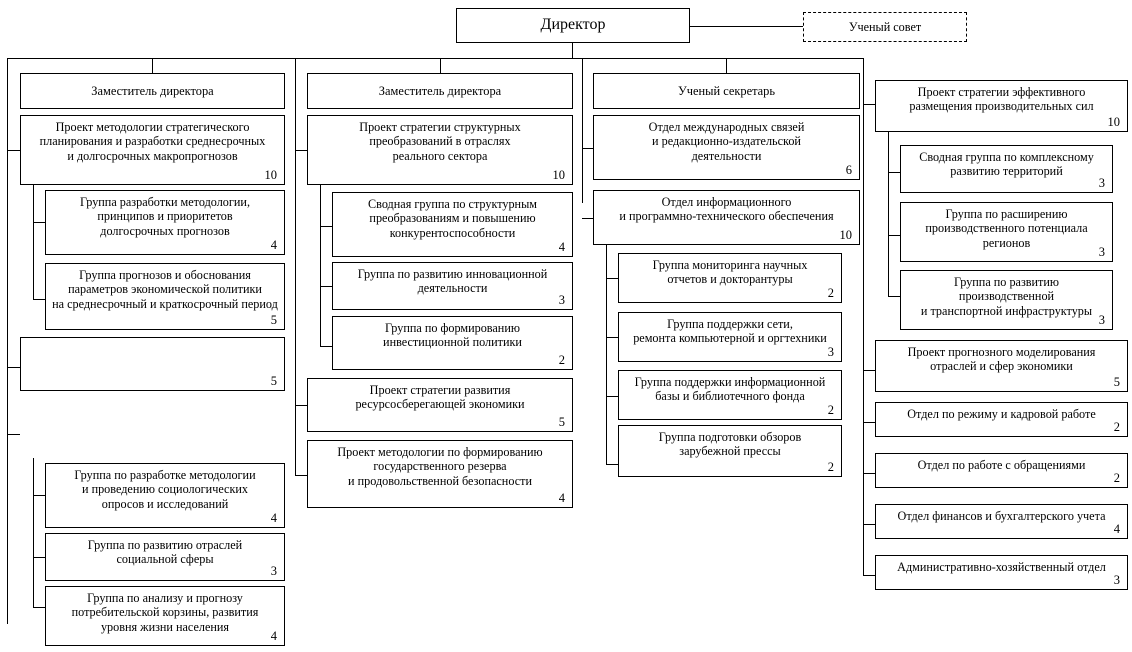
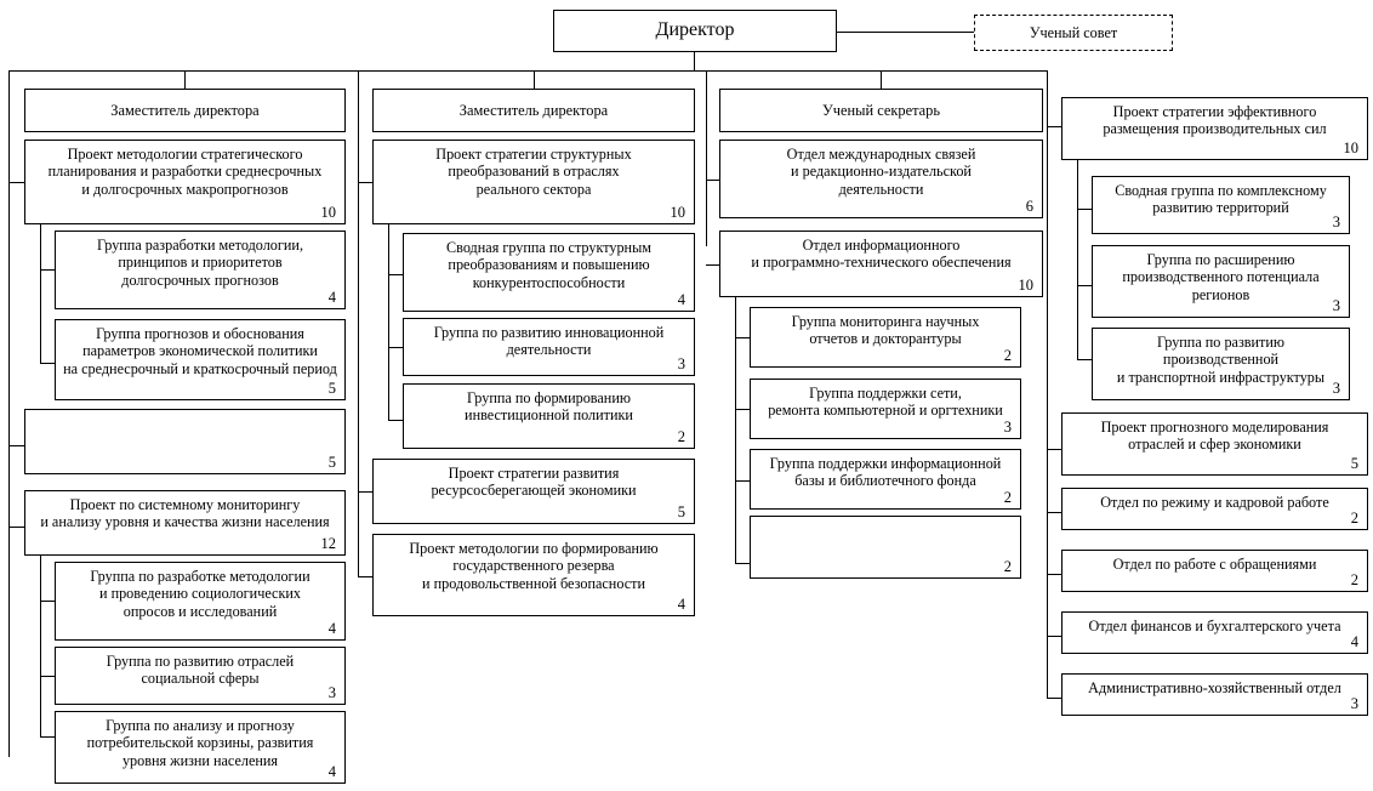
  Директор
  Ученый совет
  Заместитель директора
  Проект методологии стратегического
  планирования и разработки среднесрочных
  и долгосрочных макропрогнозов
  10
  Группа разработки методологии,
  принципов и приоритетов
  долгосрочных прогнозов
  4
  Группа прогнозов и обоснования
  параметров экономической политики
  на среднесрочный и краткосрочный период
  5
  5
+ Проект по системному мониторингу
+ и анализу уровня и качества жизни населения
+ 12
  Группа по разработке методологии
  и проведению социологических
  опросов и исследований
  4
  Группа по развитию отраслей
  социальной сферы
  3
  Группа по анализу и прогнозу
  потребительской корзины, развития
  уровня жизни населения
  4
  Заместитель директора
  Проект стратегии структурных
  преобразований в отраслях
  реального сектора
  10
  Сводная группа по структурным
  преобразованиям и повышению
  конкурентоспособности
  4
  Группа по развитию инновационной
  деятельности
  3
  Группа по формированию
  инвестиционной политики
  2
  Проект стратегии развития
  ресурсосберегающей экономики
  5
  Проект методологии по формированию
  государственного резерва
  и продовольственной безопасности
  4
  Ученый секретарь
  Отдел международных связей
  и редакционно-издательской
  деятельности
  6
  Отдел информационного
  и программно-технического обеспечения
  10
  Группа мониторинга научных
  отчетов и докторантуры
  2
  Группа поддержки сети,
  ремонта компьютерной и оргтехники
  3
  Группа поддержки информационной
  базы и библиотечного фонда
  2
- Группа подготовки обзоров
- зарубежной прессы
  2
  Проект стратегии эффективного
  размещения производительных сил
  10
  Сводная группа по комплексному
  развитию территорий
  3
  Группа по расширению
  производственного потенциала
  регионов
  3
  Группа по развитию
  производственной
  и транспортной инфраструктуры
  3
  Проект прогнозного моделирования
  отраслей и сфер экономики
  5
  Отдел по режиму и кадровой работе
  2
  Отдел по работе с обращениями
  2
  Отдел финансов и бухгалтерского учета
  4
  Административно-хозяйственный отдел
  3
